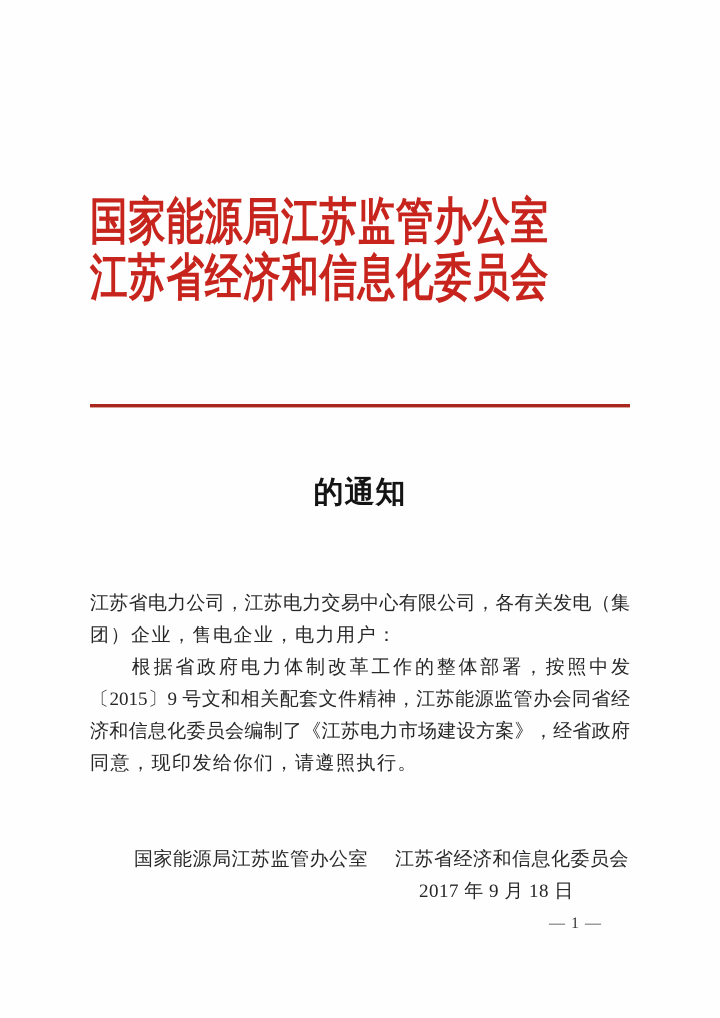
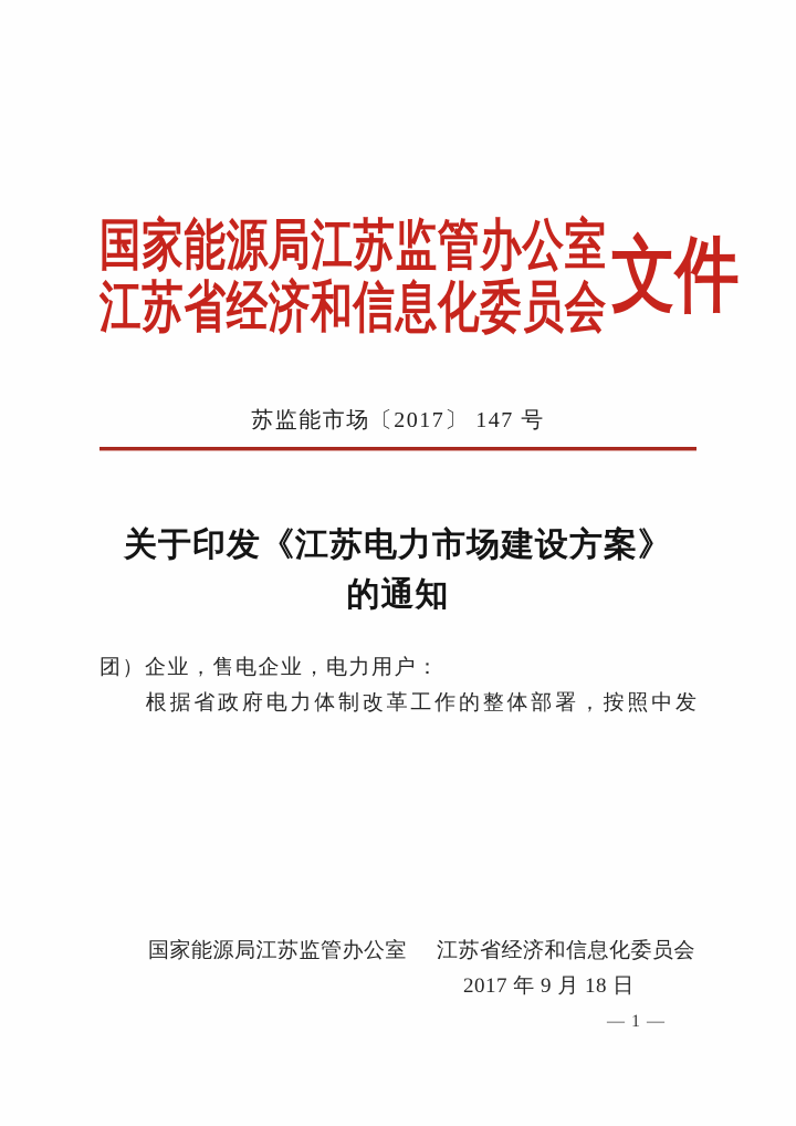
  国家能源局江苏监管办公室
  江苏省经济和信息化委员会
+ 文件
+ 苏监能市场〔2017〕 147 号
+ 关于印发《江苏电力市场建设方案》
  的通知
- 江苏省电力公司，江苏电力交易中心有限公司，各有关发电（集
  团）企业，售电企业，电力用户：
  根据省政府电力体制改革工作的整体部署，按照中发
- 〔2015〕9 号文和相关配套文件精神，江苏能源监管办会同省经
- 济和信息化委员会编制了《江苏电力市场建设方案》，经省政府
- 同意，现印发给你们，请遵照执行。
  国家能源局江苏监管办公室
  江苏省经济和信息化委员会
  2017 年 9 月 18 日
  — 1 —
